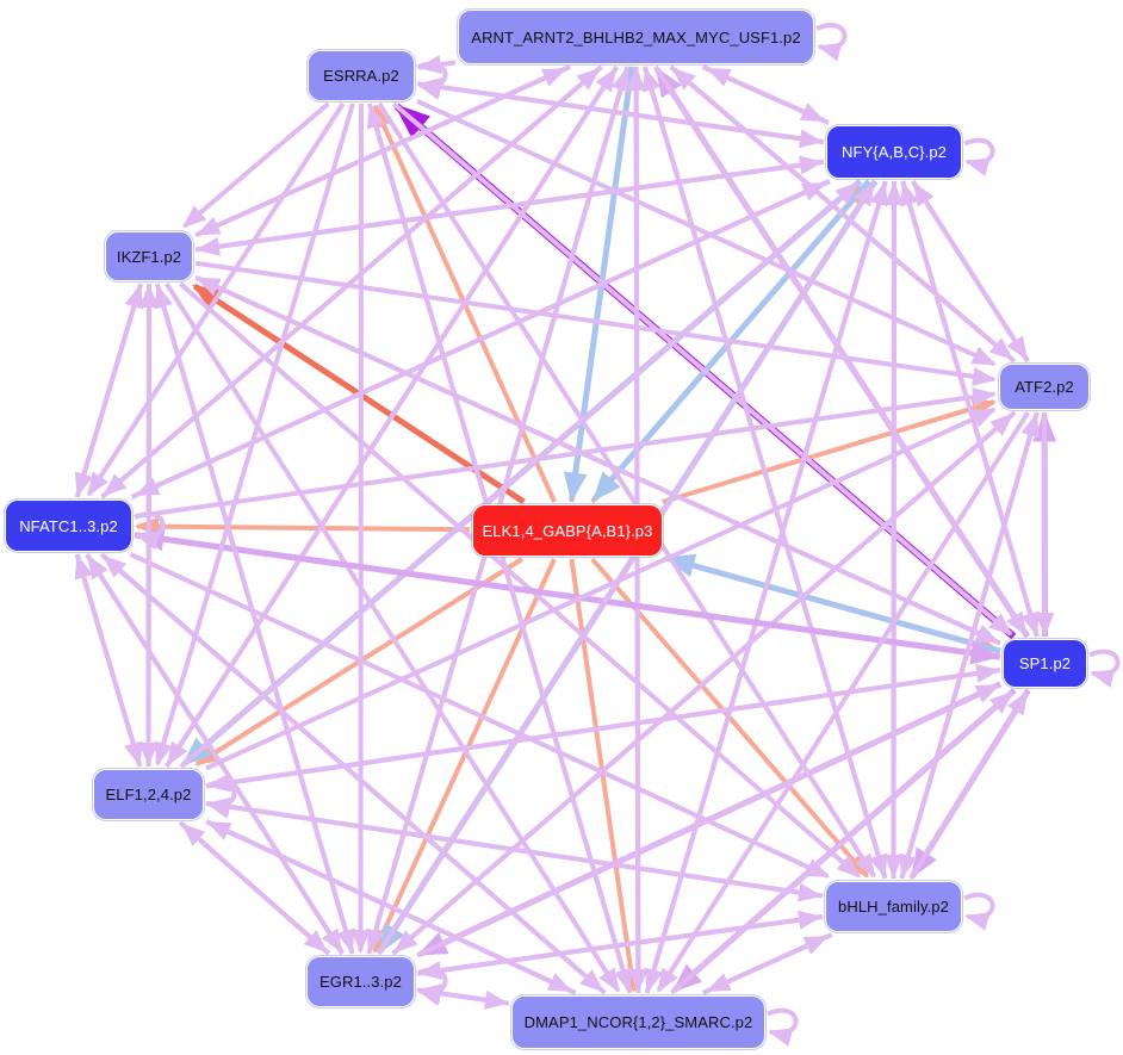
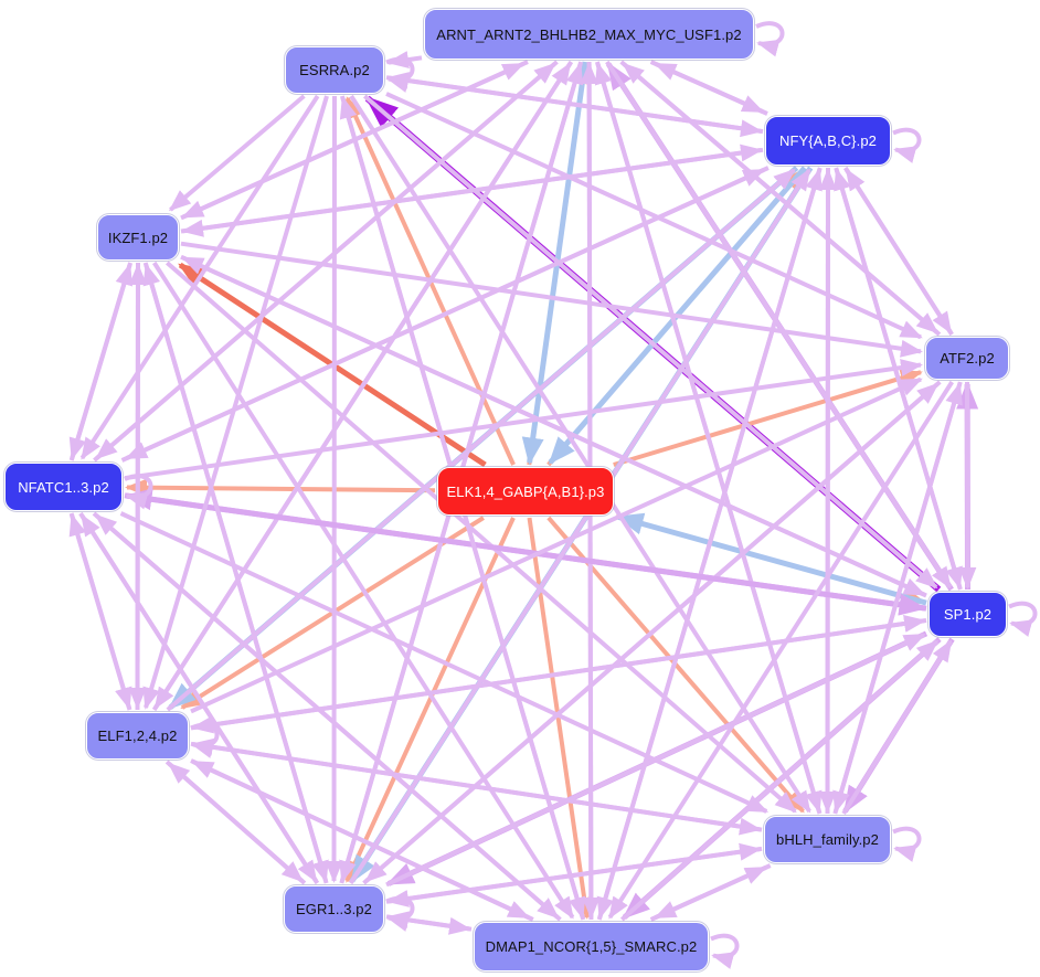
  ARNT_ARNT2_BHLHB2_MAX_MYC_USF1.p2
  ESRRA.p2
  NFY{A,B,C}.p2
  IKZF1.p2
  ATF2.p2
  NFATC1..3.p2
  ELK1,4_GABP{A,B1}.p3
  SP1.p2
  ELF1,2,4.p2
  bHLH_family.p2
  EGR1..3.p2
- DMAP1_NCOR{1,2}_SMARC.p2
+ DMAP1_NCOR{1,5}_SMARC.p2
